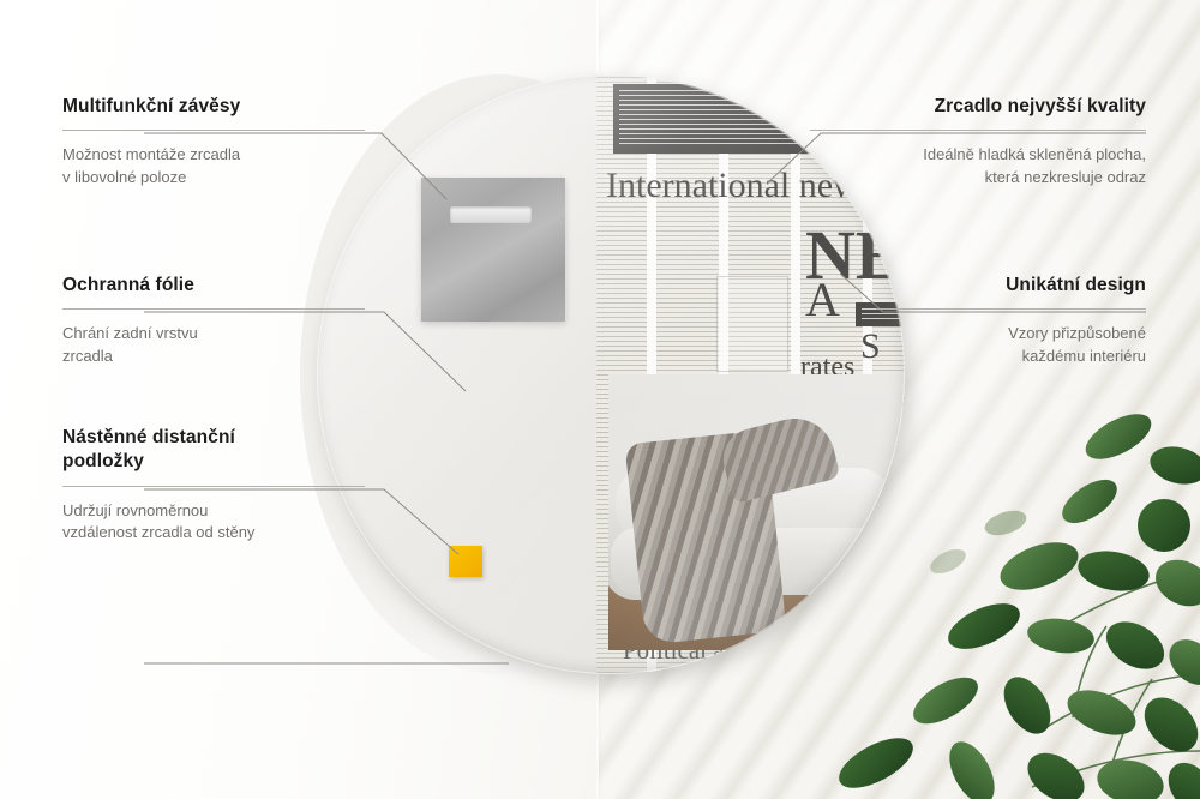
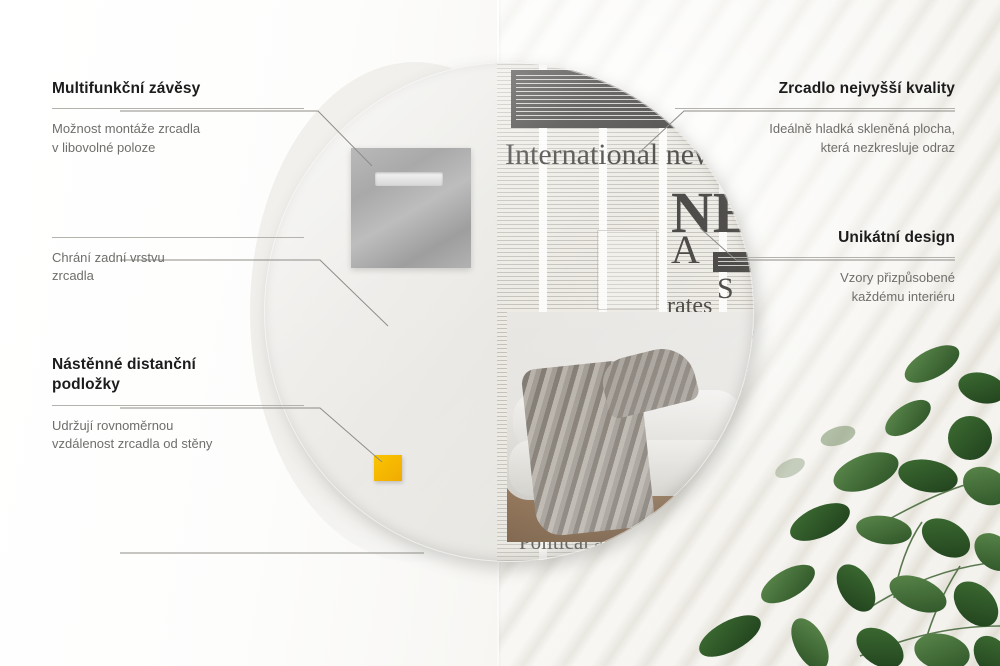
  Multifunkční závěsy
  Možnost montáže zrcadla
  v libovolné poloze
- Ochranná fólie
  Chrání zadní vrstvu
  zrcadla
  Nástěnné distanční
  podložky
  Udržují rovnoměrnou
  vzdálenost zrcadla od stěny
  Zrcadlo nejvyšší kvality
  Ideálně hladká skleněná plocha,
  která nezkresluje odraz
  Unikátní design
  Vzory přizpůsobené
  každému interiéru
